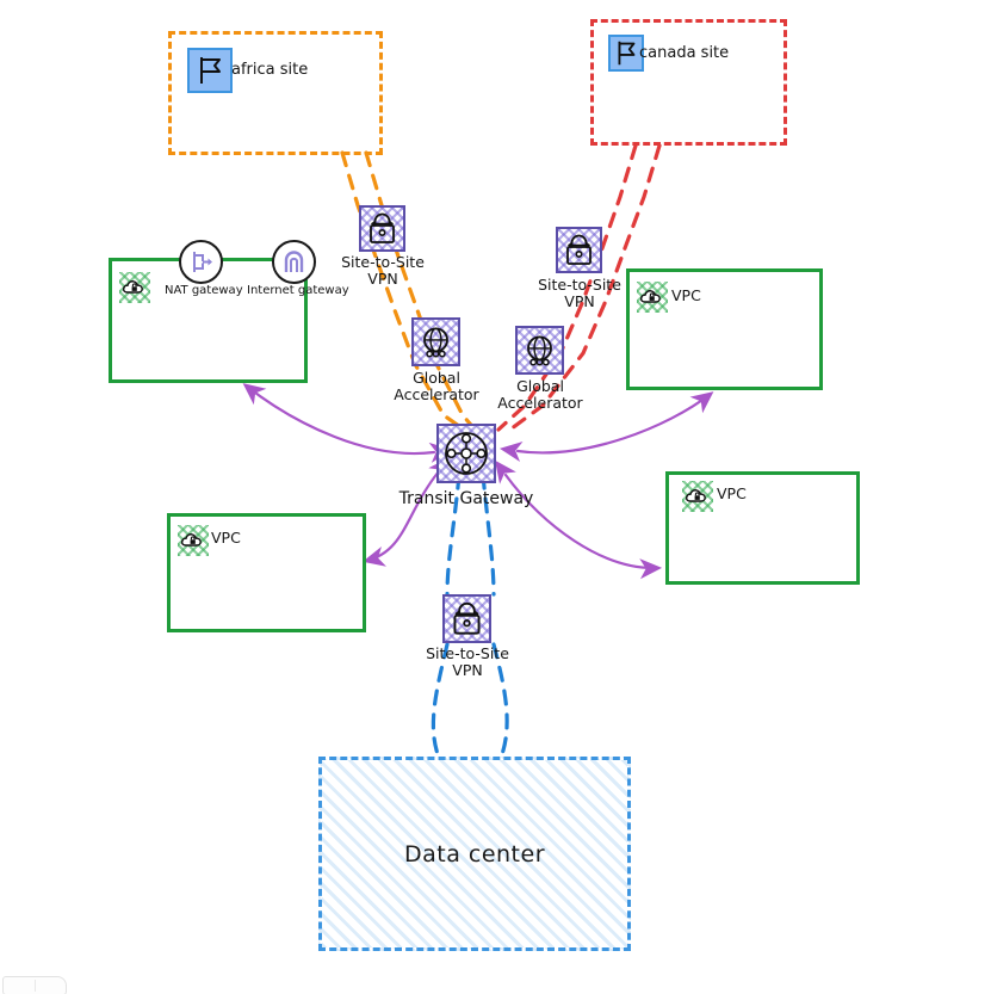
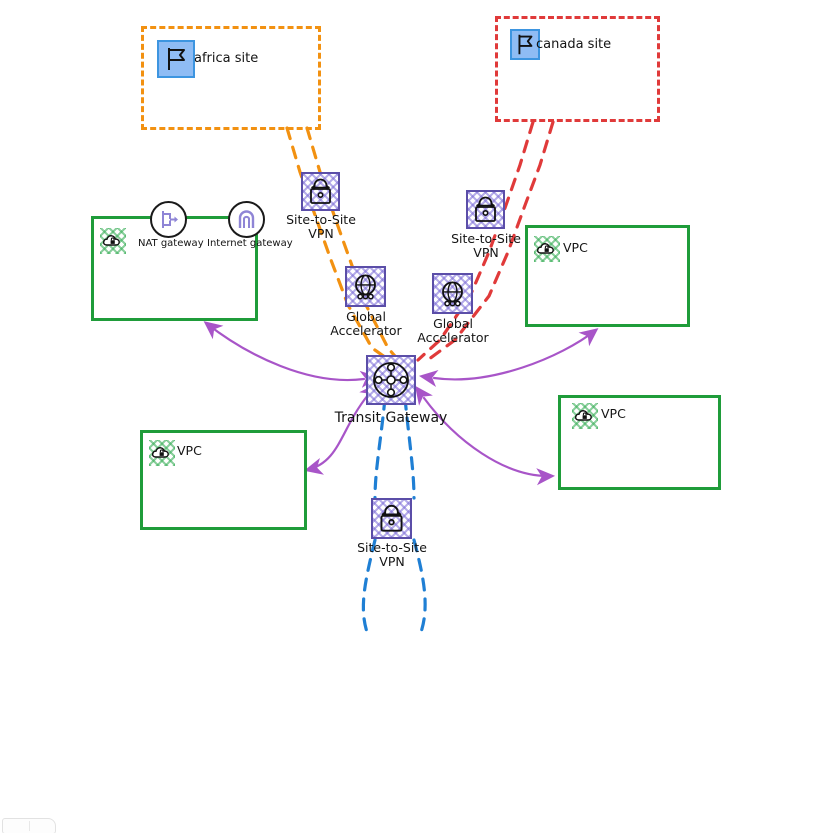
  africa site
  canada site
  NAT gateway
  Internet gateway
  VPC
  VPC
  VPC
  Site-to-Site
  VPN
  Site-to-Site
  VPN
  Site-to-Site
  VPN
  Global
  Accelerator
  Global
  Accelerator
  Transit Gateway
- Data center
